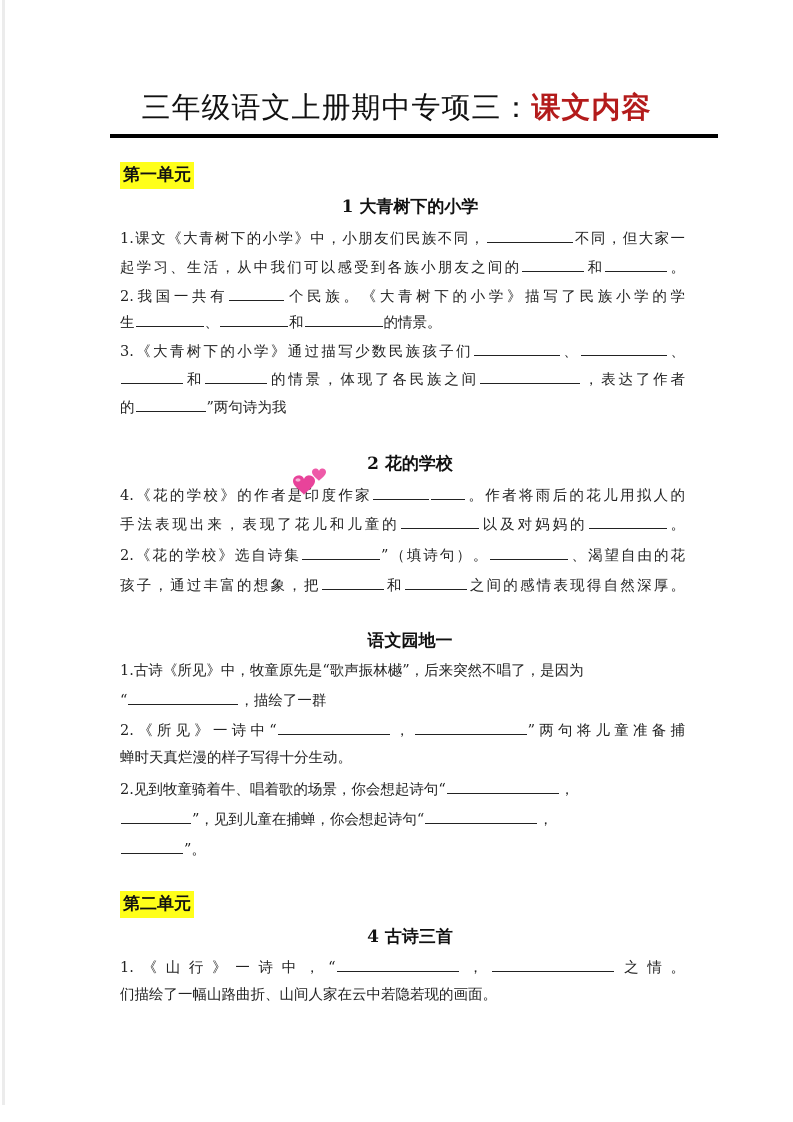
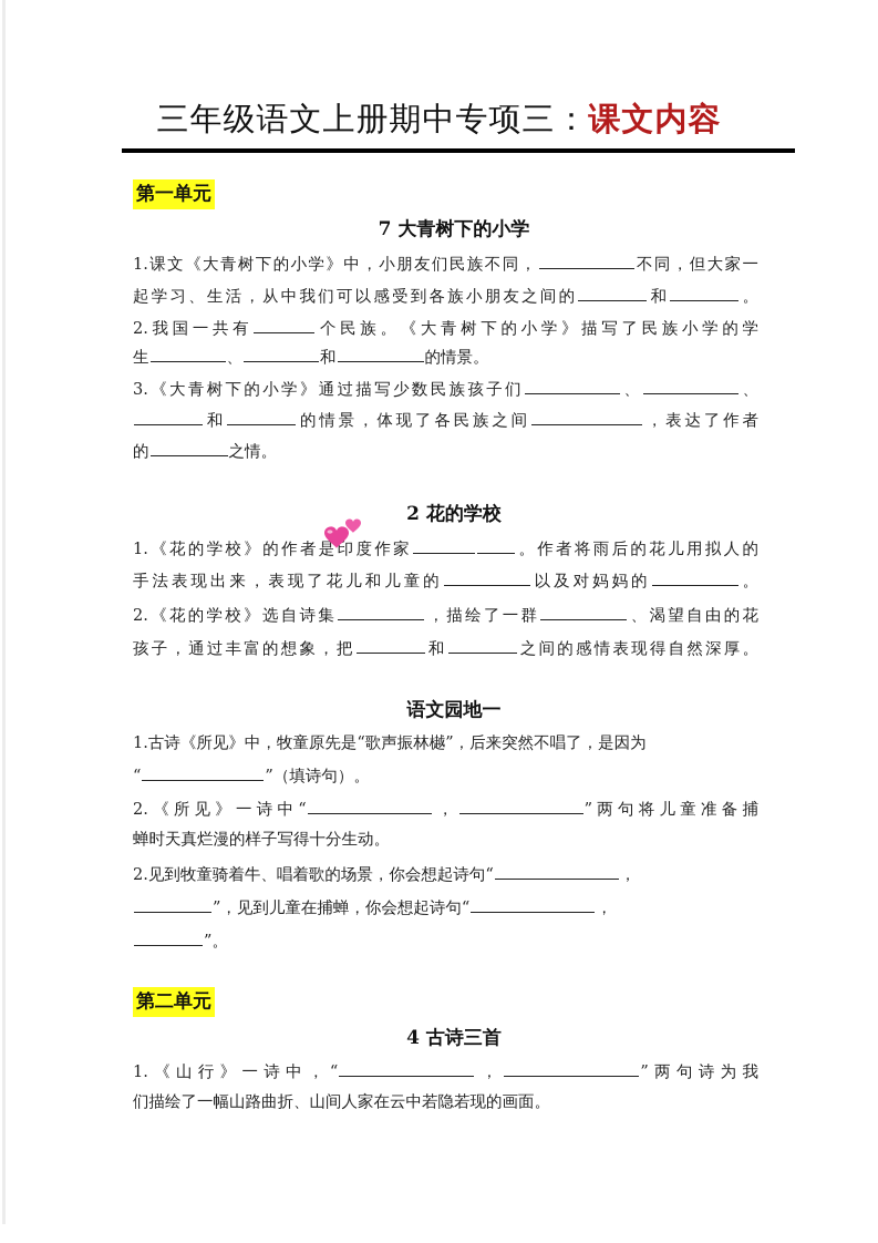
  三年级语文上册期中专项三：课文内容
  第一单元
- 1 大青树下的小学
+ 7 大青树下的小学
  1.课文《大青树下的小学》中，小朋友们民族不同， 不同，但大家一
  起学习、生活，从中我们可以感受到各族小朋友之间的 和 。
  2.我国一共有 个民族。《大青树下的小学》描写了民族小学的学
  生 、 和 的情景。
  3.《大青树下的小学》通过描写少数民族孩子们 、 、
  和 的情景，体现了各民族之间 ，表达了作者
- 的 ”两句诗为我
+ 的 之情。
  2 花的学校
- 4.《花的学校》的作者是印度作家 。作者将雨后的花儿用拟人的
+ 1.《花的学校》的作者是印度作家 。作者将雨后的花儿用拟人的
  手法表现出来，表现了花儿和儿童的 以及对妈妈的 。
- 2.《花的学校》选自诗集 ”（填诗句）。 、渴望自由的花
+ 2.《花的学校》选自诗集 ，描绘了一群 、渴望自由的花
  孩子，通过丰富的想象，把 和 之间的感情表现得自然深厚。
  语文园地一
  1.古诗《所见》中，牧童原先是“歌声振林樾”，后来突然不唱了，是因为
- “ ，描绘了一群
+ “ ”（填诗句）。
  2.《所见》一诗中“ ， ”两句将儿童准备捕
  蝉时天真烂漫的样子写得十分生动。
  2.见到牧童骑着牛、唱着歌的场景，你会想起诗句“ ，
  ”，见到儿童在捕蝉，你会想起诗句“ ，
  ”。
  第二单元
  4 古诗三首
- 1.《山行》一诗中，“ ， 之情。
+ 1.《山行》一诗中，“ ， ”两句诗为我
  们描绘了一幅山路曲折、山间人家在云中若隐若现的画面。
